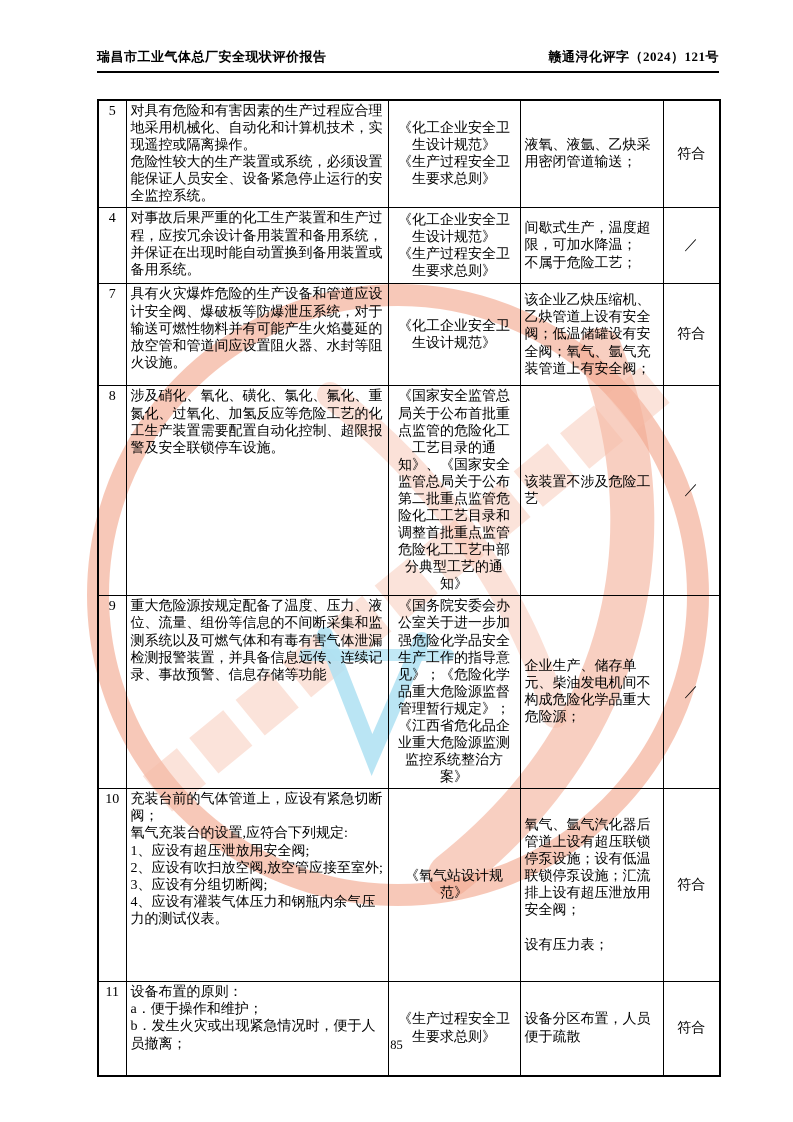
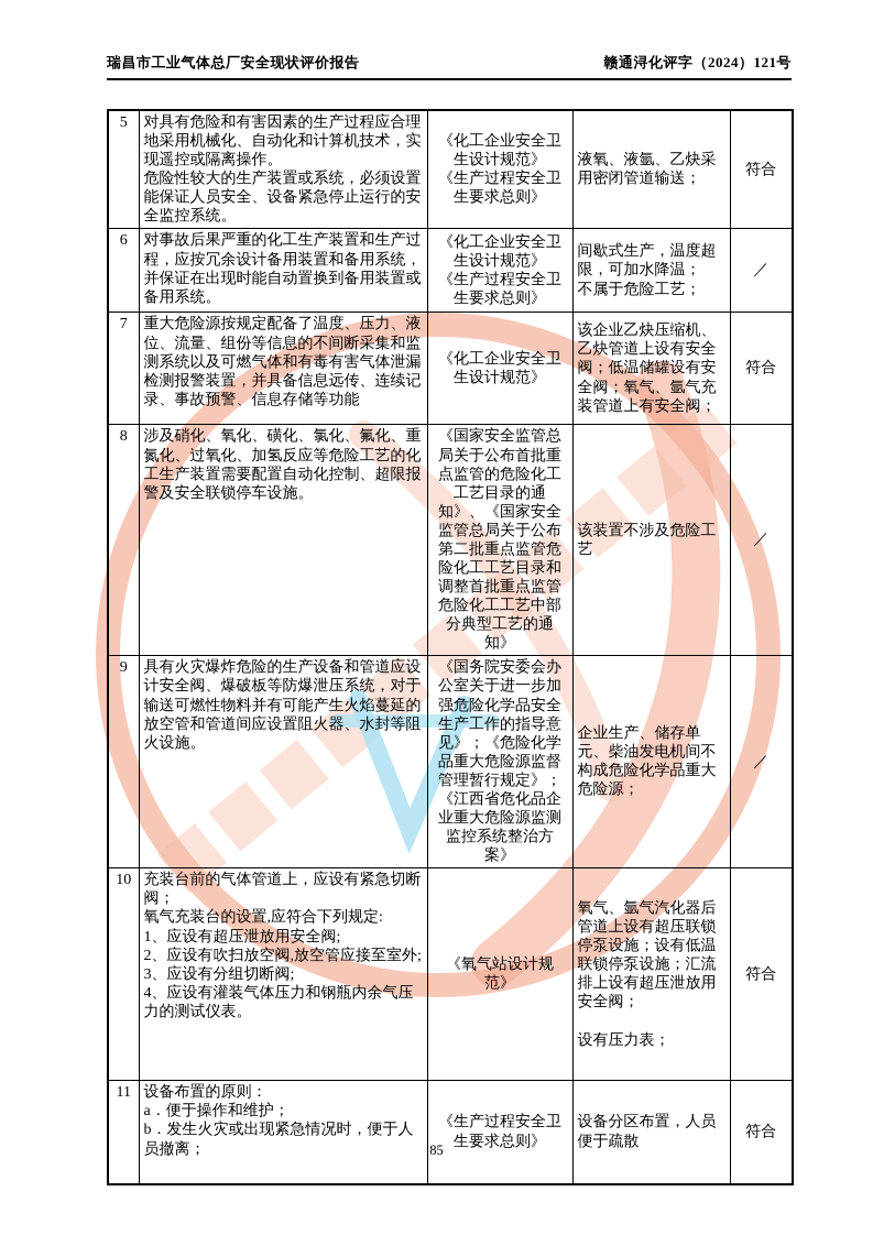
  瑞昌市工业气体总厂安全现状评价报告
  赣通浔化评字（2024）121号
  5	对具有危险和有害因素的生产过程应合理地采用机械化、自动化和计算机技术，实现遥控或隔离操作。 危险性较大的生产装置或系统，必须设置能保证人员安全、设备紧急停止运行的安全监控系统。	《化工企业安全卫生设计规范》 《生产过程安全卫生要求总则》	液氧、液氩、乙炔采用密闭管道输送；	符合
- 4	对事故后果严重的化工生产装置和生产过程，应按冗余设计备用装置和备用系统，并保证在出现时能自动置换到备用装置或备用系统。	《化工企业安全卫生设计规范》 《生产过程安全卫生要求总则》	间歇式生产，温度超限，可加水降温； 不属于危险工艺；	／
+ 6	对事故后果严重的化工生产装置和生产过程，应按冗余设计备用装置和备用系统，并保证在出现时能自动置换到备用装置或备用系统。	《化工企业安全卫生设计规范》 《生产过程安全卫生要求总则》	间歇式生产，温度超限，可加水降温； 不属于危险工艺；	／
- 7	具有火灾爆炸危险的生产设备和管道应设计安全阀、爆破板等防爆泄压系统，对于输送可燃性物料并有可能产生火焰蔓延的放空管和管道间应设置阻火器、水封等阻火设施。	《化工企业安全卫生设计规范》	该企业乙炔压缩机、乙炔管道上设有安全阀；低温储罐设有安全阀；氧气、氩气充装管道上有安全阀；	符合
+ 7	重大危险源按规定配备了温度、压力、液位、流量、组份等信息的不间断采集和监测系统以及可燃气体和有毒有害气体泄漏检测报警装置，并具备信息远传、连续记录、事故预警、信息存储等功能	《化工企业安全卫生设计规范》	该企业乙炔压缩机、乙炔管道上设有安全阀；低温储罐设有安全阀；氧气、氩气充装管道上有安全阀；	符合
  8	涉及硝化、氧化、磺化、氯化、氟化、重氮化、过氧化、加氢反应等危险工艺的化工生产装置需要配置自动化控制、超限报警及安全联锁停车设施。	《国家安全监管总局关于公布首批重点监管的危险化工工艺目录的通知》、《国家安全监管总局关于公布第二批重点监管危险化工工艺目录和调整首批重点监管危险化工工艺中部分典型工艺的通知》	该装置不涉及危险工艺	／
- 9	重大危险源按规定配备了温度、压力、液位、流量、组份等信息的不间断采集和监测系统以及可燃气体和有毒有害气体泄漏检测报警装置，并具备信息远传、连续记录、事故预警、信息存储等功能	《国务院安委会办公室关于进一步加强危险化学品安全生产工作的指导意见》；《危险化学品重大危险源监督管理暂行规定》；《江西省危化品企业重大危险源监测监控系统整治方案》	企业生产、储存单元、柴油发电机间不构成危险化学品重大危险源；	／
+ 9	具有火灾爆炸危险的生产设备和管道应设计安全阀、爆破板等防爆泄压系统，对于输送可燃性物料并有可能产生火焰蔓延的放空管和管道间应设置阻火器、水封等阻火设施。	《国务院安委会办公室关于进一步加强危险化学品安全生产工作的指导意见》；《危险化学品重大危险源监督管理暂行规定》；《江西省危化品企业重大危险源监测监控系统整治方案》	企业生产、储存单元、柴油发电机间不构成危险化学品重大危险源；	／
  10	充装台前的气体管道上，应设有紧急切断阀； 氧气充装台的设置,应符合下列规定: 1、应设有超压泄放用安全阀; 2、应设有吹扫放空阀,放空管应接至室外; 3、应设有分组切断阀; 4、应设有灌装气体压力和钢瓶内余气压力的测试仪表。	《氧气站设计规范》	氧气、氩气汽化器后管道上设有超压联锁停泵设施；设有低温联锁停泵设施；汇流排上设有超压泄放用安全阀； 设有压力表；	符合
  11	设备布置的原则： a．便于操作和维护； b．发生火灾或出现紧急情况时，便于人员撤离；	《生产过程安全卫生要求总则》	设备分区布置，人员便于疏散	符合
  85
